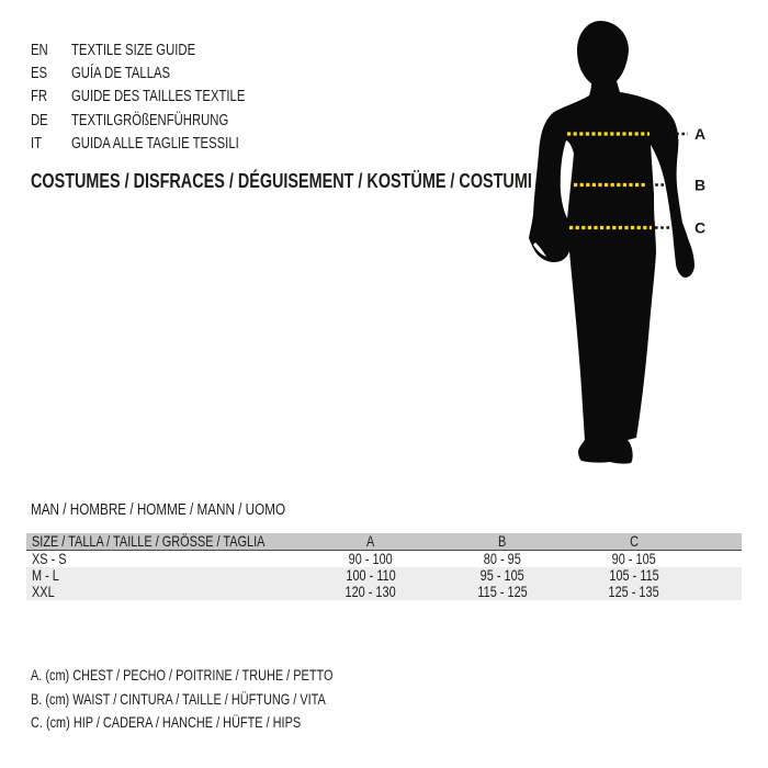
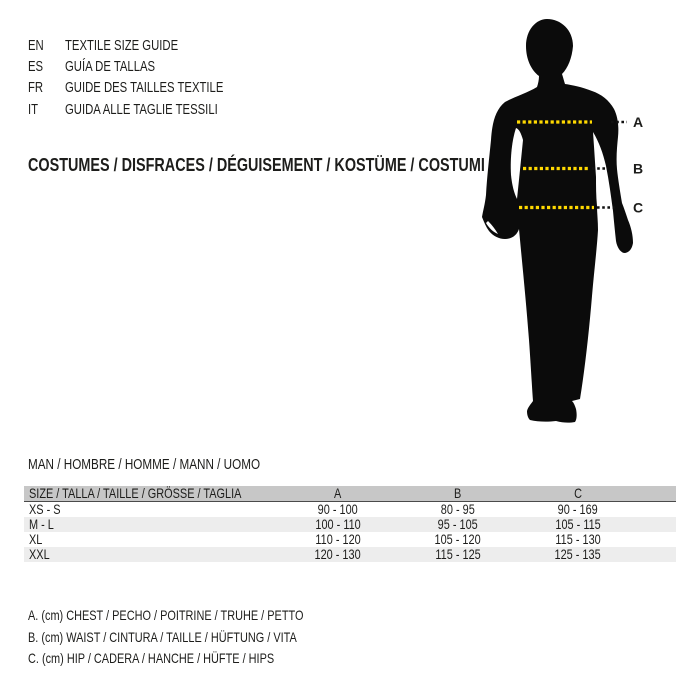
  EN
  TEXTILE SIZE GUIDE
  ES
  GUÍA DE TALLAS
  FR
  GUIDE DES TAILLES TEXTILE
- DE
- TEXTILGRÖßENFÜHRUNG
  IT
  GUIDA ALLE TAGLIE TESSILI
  COSTUMES / DISFRACES / DÉGUISEMENT / KOSTÜME / COSTUMI
  A
  B
  C
  MAN / HOMBRE / HOMME / MANN / UOMO
  SIZE / TALLA / TAILLE / GRÖSSE / TAGLIA
  A
  B
  C
  XS - S
  90 - 100
  80 - 95
- 90 - 105
+ 90 - 169
  M - L
  100 - 110
  95 - 105
  105 - 115
+ XL
+ 110 - 120
+ 105 - 120
+ 115 - 130
  XXL
  120 - 130
  115 - 125
  125 - 135
  A. (cm) CHEST / PECHO / POITRINE / TRUHE / PETTO
  B. (cm) WAIST / CINTURA / TAILLE / HÜFTUNG / VITA
  C. (cm) HIP / CADERA / HANCHE / HÜFTE / HIPS
